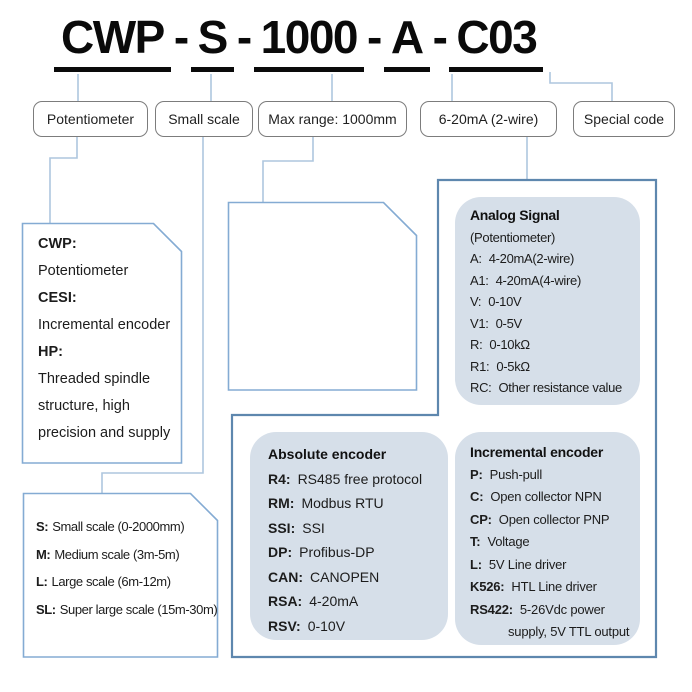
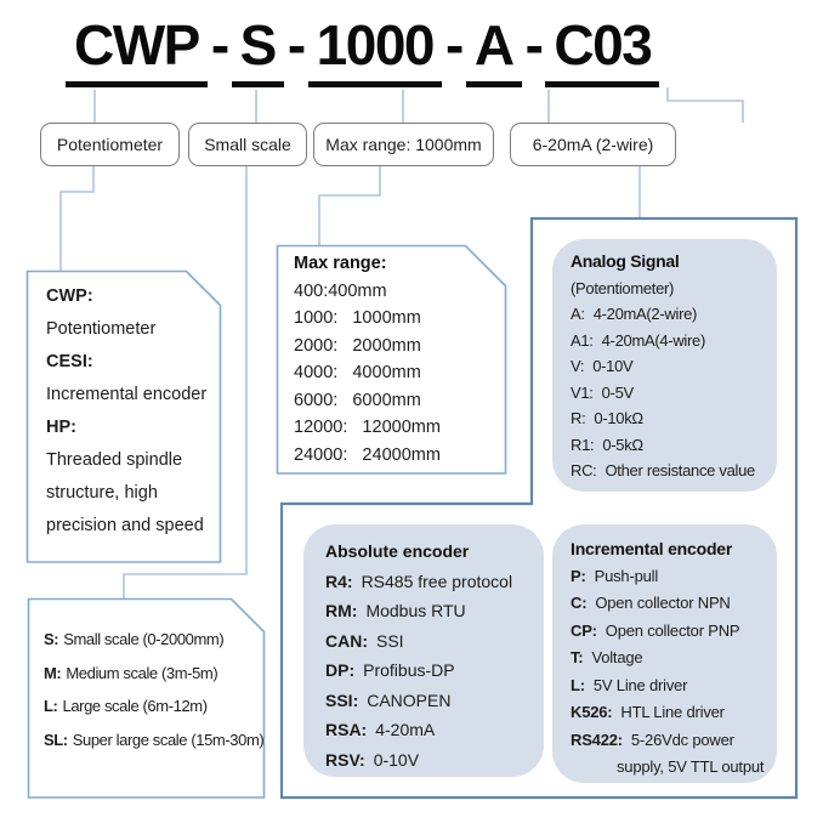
  CWP
  -
  S
  -
  1000
  -
  A
  -
  C03
  Potentiometer
  Small scale
  Max range: 1000mm
  6-20mA (2-wire)
- Special code
  CWP:
  Potentiometer
  CESI:
  Incremental encoder
  HP:
- Threaded spindle structure, high precision and supply
+ Threaded spindle structure, high precision and speed
+ Max range:
+ 400:400mm
+ 1000: 1000mm
+ 2000: 2000mm
+ 4000: 4000mm
+ 6000: 6000mm
+ 12000: 12000mm
+ 24000: 24000mm
  S: Small scale (0-2000mm)
  M: Medium scale (3m-5m)
  L: Large scale (6m-12m)
  SL: Super large scale (15m-30m)
  Analog Signal
  (Potentiometer)
  A: 4-20mA(2-wire)
  A1: 4-20mA(4-wire)
  V: 0-10V
  V1: 0-5V
  R: 0-10kΩ
  R1: 0-5kΩ
  RC: Other resistance value
  Absolute encoder
  R4: RS485 free protocol
  RM: Modbus RTU
- SSI: SSI
+ CAN: SSI
  DP: Profibus-DP
- CAN: CANOPEN
+ SSI: CANOPEN
  RSA: 4-20mA
  RSV: 0-10V
  Incremental encoder
  P: Push-pull
  C: Open collector NPN
  CP: Open collector PNP
  T: Voltage
  L: 5V Line driver
  K526: HTL Line driver
  RS422: 5-26Vdc power
  supply, 5V TTL output
